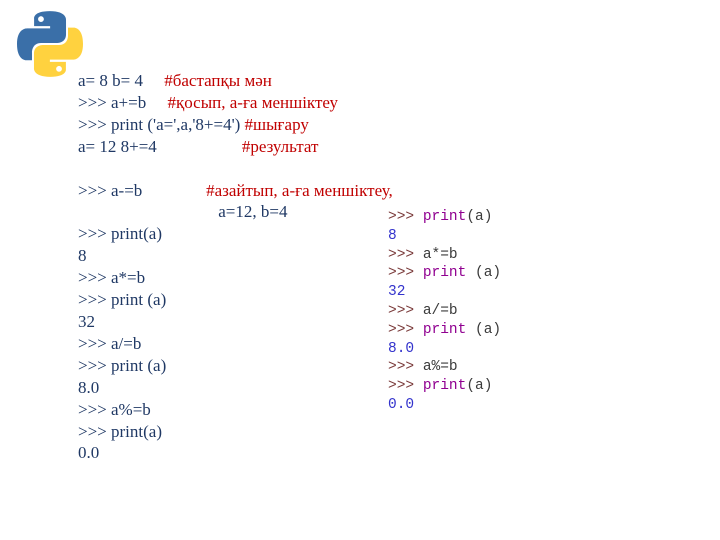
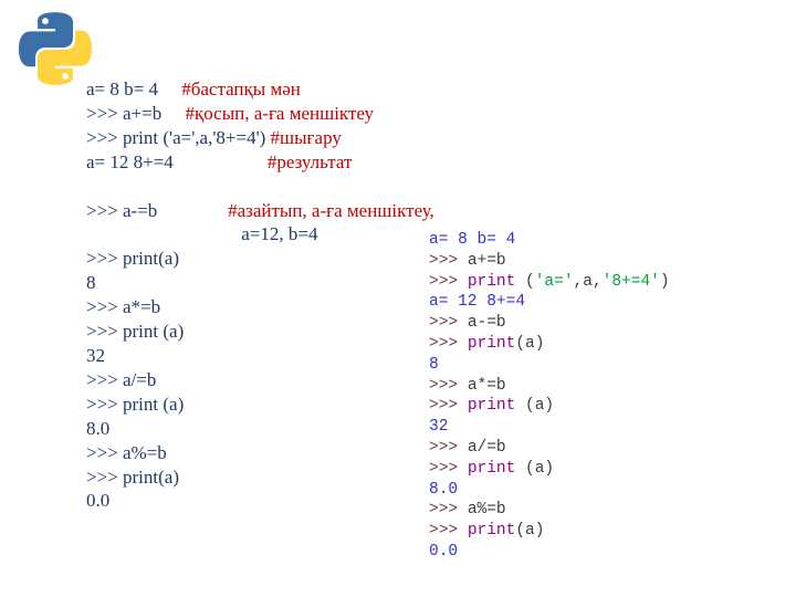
  a= 8 b= 4 #бастапқы мән
  >>> a+=b #қосып, а-ға меншіктеу
  >>> print ('a=',a,'8+=4') #шығару
  a= 12 8+=4 #результат
  >>> a-=b #азайтып, а-ға меншіктеу,
  a=12, b=4
  >>> print(a)
  8
  >>> a*=b
  >>> print (a)
  32
  >>> a/=b
  >>> print (a)
  8.0
  >>> a%=b
  >>> print(a)
  0.0
+ a= 8 b= 4
+ >>> a+=b
+ >>> print ('a=',a,'8+=4')
+ a= 12 8+=4
+ >>> a-=b
  >>> print(a)
  8
  >>> a*=b
  >>> print (a)
  32
  >>> a/=b
  >>> print (a)
  8.0
  >>> a%=b
  >>> print(a)
  0.0
